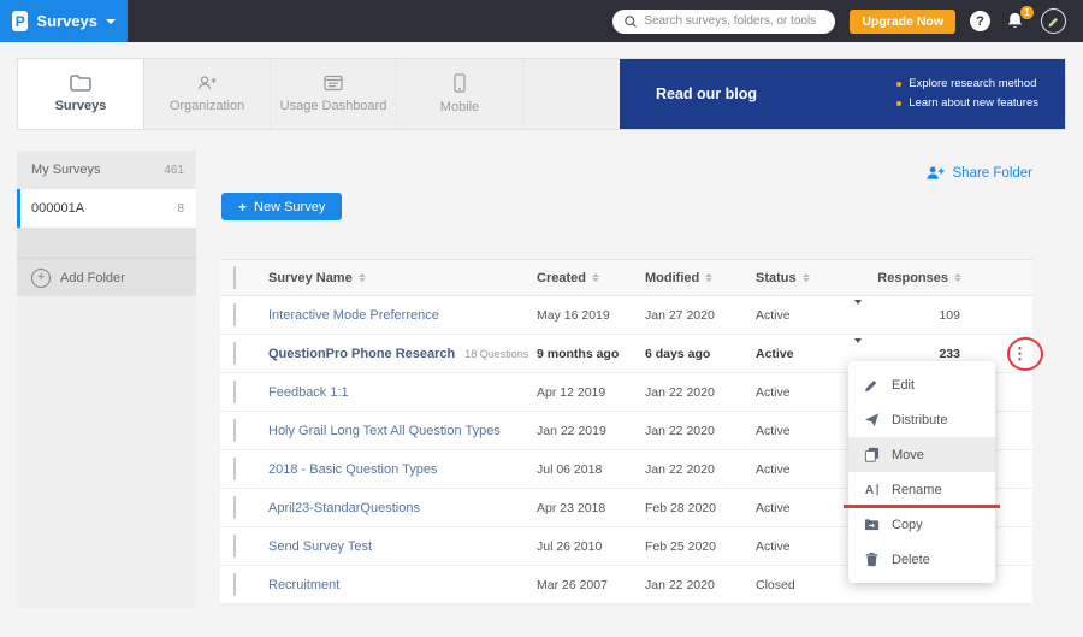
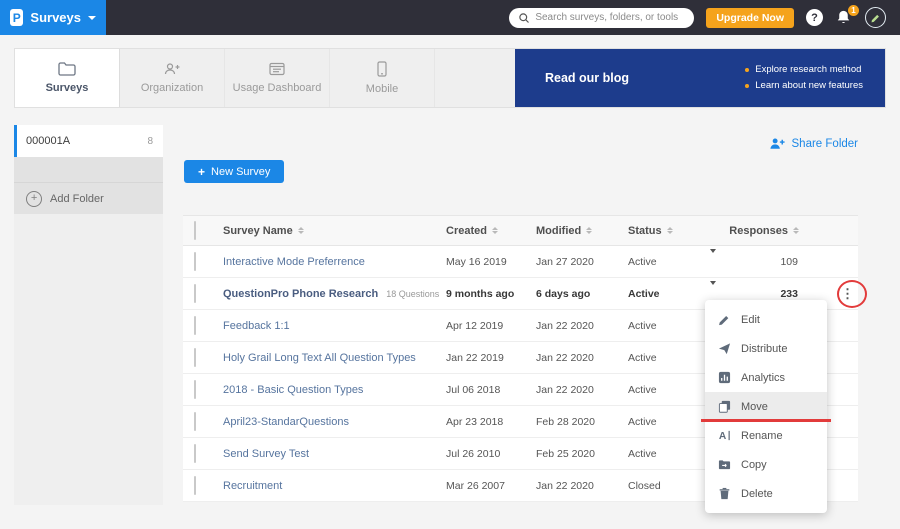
  P
  Surveys
  Search surveys, folders, or tools
  Upgrade Now
  ?
  1
  Surveys
  Organization
  Usage Dashboard
  Mobile
  Read our blog
  Explore research method
  Learn about new features
- My Surveys
- 461
  000001A
  8
  +
  Add Folder
  Share Folder
  +
  New Survey
  Survey Name
  Created
  Modified
  Status
  Responses
  Interactive Mode Preferrence
  May 16 2019
  Jan 27 2020
  Active
  109
  QuestionPro Phone Research
  18 Questions
  9 months ago
  6 days ago
  Active
  233
  ⋮
  Feedback 1:1
  Apr 12 2019
  Jan 22 2020
  Active
  Holy Grail Long Text All Question Types
  Jan 22 2019
  Jan 22 2020
  Active
  2018 - Basic Question Types
  Jul 06 2018
  Jan 22 2020
  Active
  April23-StandarQuestions
  Apr 23 2018
  Feb 28 2020
  Active
  Send Survey Test
  Jul 26 2010
  Feb 25 2020
  Active
  Recruitment
  Mar 26 2007
  Jan 22 2020
  Closed
  Edit
  Distribute
+ Analytics
  Move
  A
  Rename
  Copy
  Delete
